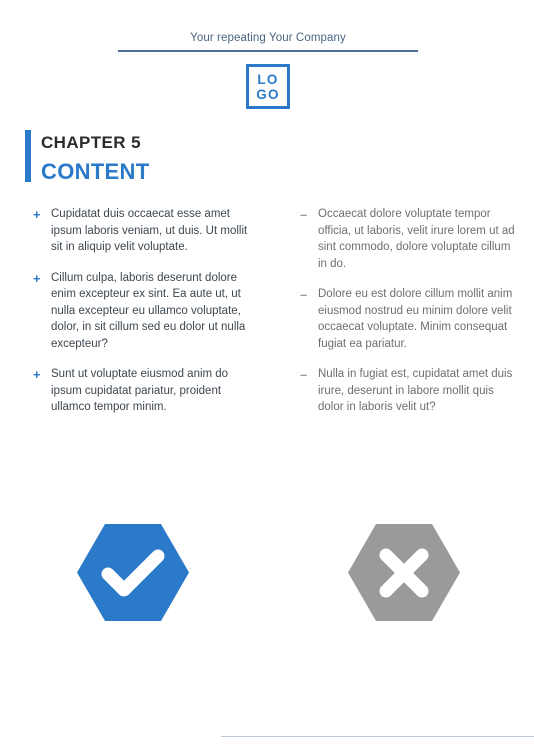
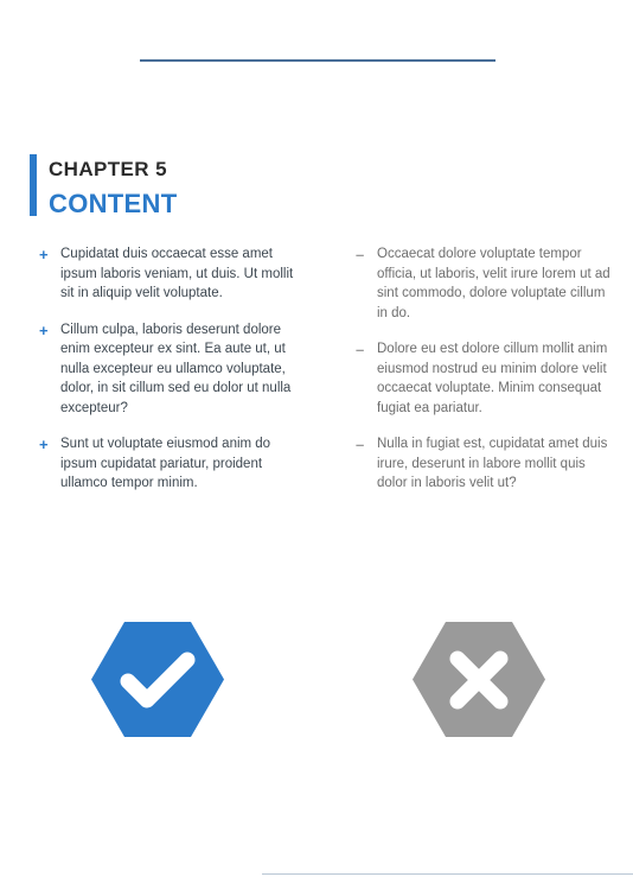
- Your repeating Your Company
- LO
- GO
  CHAPTER 5
  CONTENT
  +
  Cupidatat duis occaecat esse amet ipsum laboris veniam, ut duis. Ut mollit sit in aliquip velit voluptate.
  +
  Cillum culpa, laboris deserunt dolore enim excepteur ex sint. Ea aute ut, ut nulla excepteur eu ullamco voluptate, dolor, in sit cillum sed eu dolor ut nulla excepteur?
  +
  Sunt ut voluptate eiusmod anim do ipsum cupidatat pariatur, proident ullamco tempor minim.
  –
  Occaecat dolore voluptate tempor officia, ut laboris, velit irure lorem ut ad sint commodo, dolore voluptate cillum in do.
  –
  Dolore eu est dolore cillum mollit anim eiusmod nostrud eu minim dolore velit occaecat voluptate. Minim consequat fugiat ea pariatur.
  –
  Nulla in fugiat est, cupidatat amet duis irure, deserunt in labore mollit quis dolor in laboris velit ut?
